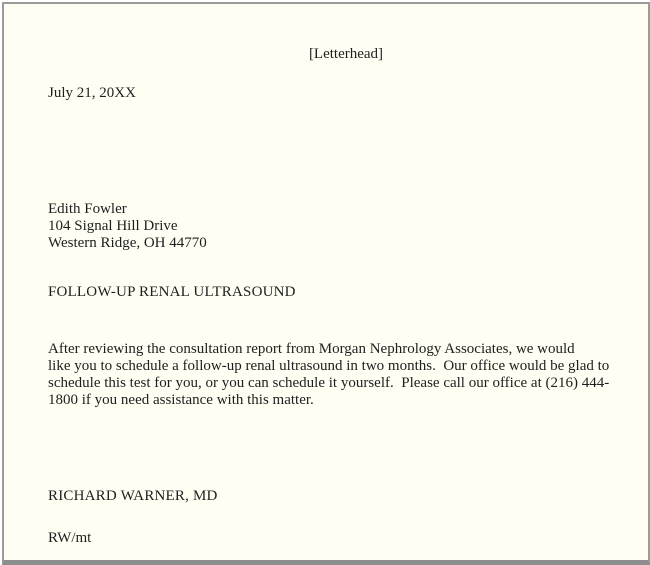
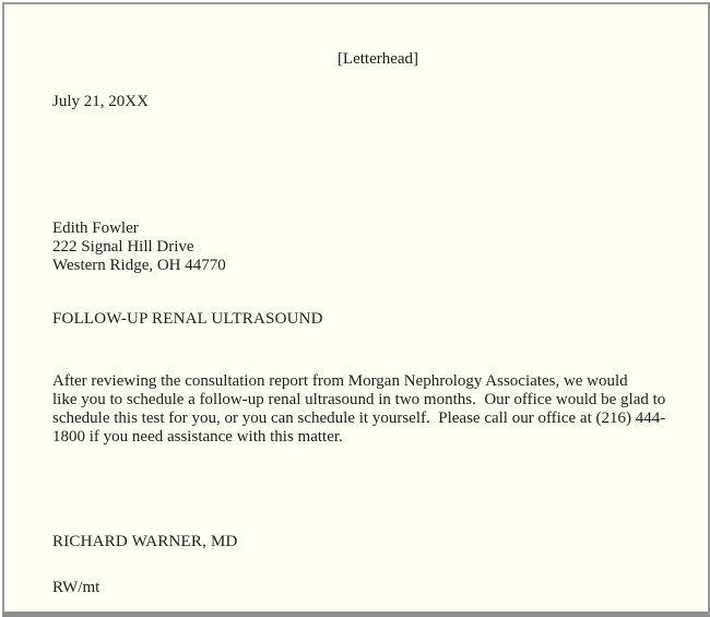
  [Letterhead]
  July 21, 20XX
  Edith Fowler
- 104 Signal Hill Drive
+ 222 Signal Hill Drive
  Western Ridge, OH 44770
  FOLLOW-UP RENAL ULTRASOUND
  After reviewing the consultation report from Morgan Nephrology Associates, we would
  like you to schedule a follow-up renal ultrasound in two months. Our office would be glad to
  schedule this test for you, or you can schedule it yourself. Please call our office at (216) 444-
  1800 if you need assistance with this matter.
  RICHARD WARNER, MD
  RW/mt
